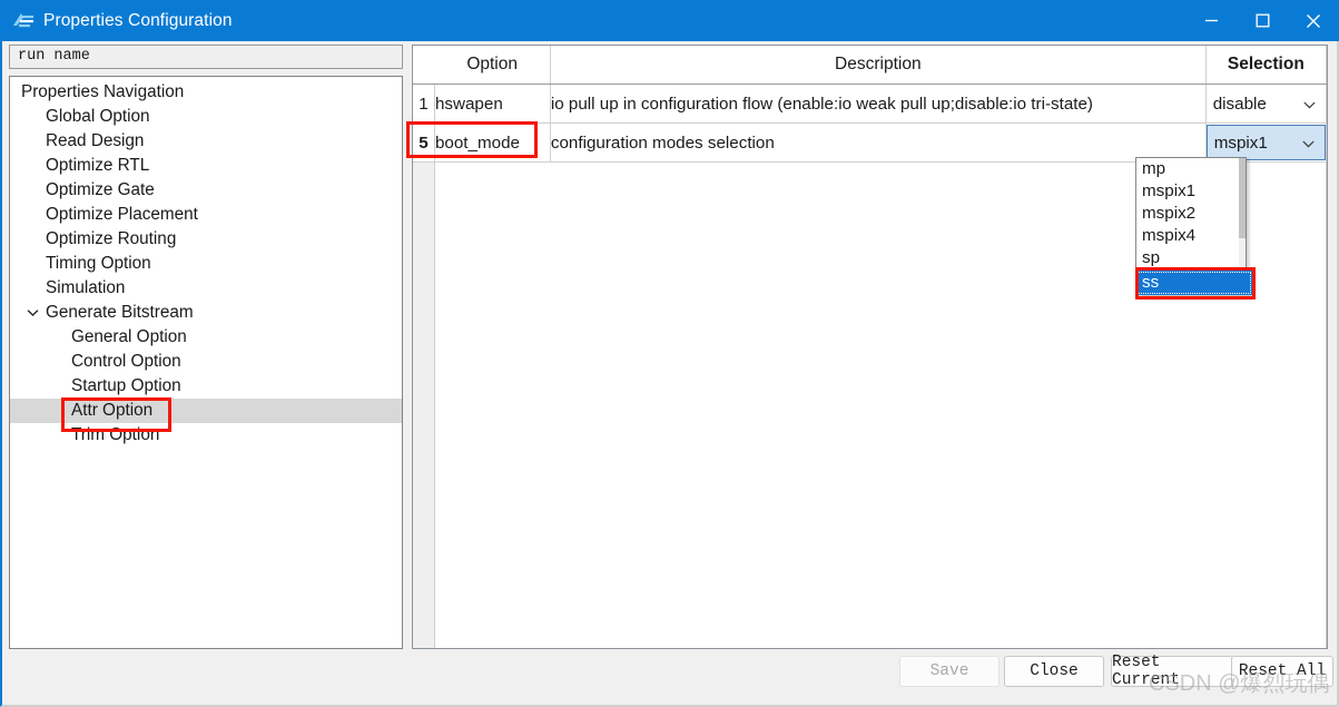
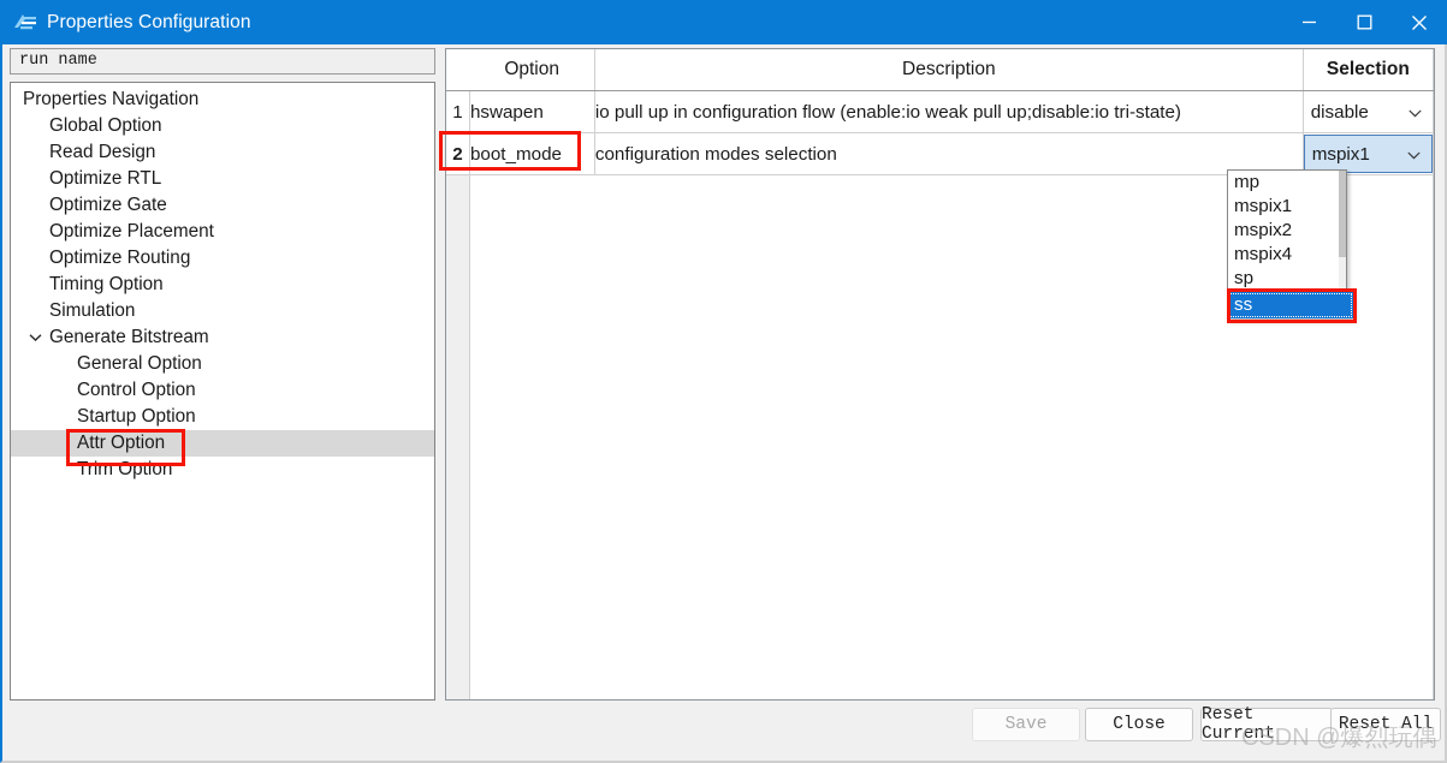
  Properties Configuration
  run name
  Properties Navigation
  Global Option
  Read Design
  Optimize RTL
  Optimize Gate
  Optimize Placement
  Optimize Routing
  Timing Option
  Simulation
  Generate Bitstream
  General Option
  Control Option
  Startup Option
  Attr Option
  Trim Option
  	Option	Description	Selection
  1	hswapen	io pull up in configuration flow (enable:io weak pull up;disable:io tri-state)	disable
- 5	boot_mode	configuration modes selection	mspix1
+ 2	boot_mode	configuration modes selection	mspix1
  mp
  mspix1
  mspix2
  mspix4
  sp
  ss
  Save
  Close
  Reset Current
  Reset All
  CSDN @爆烈玩偶
